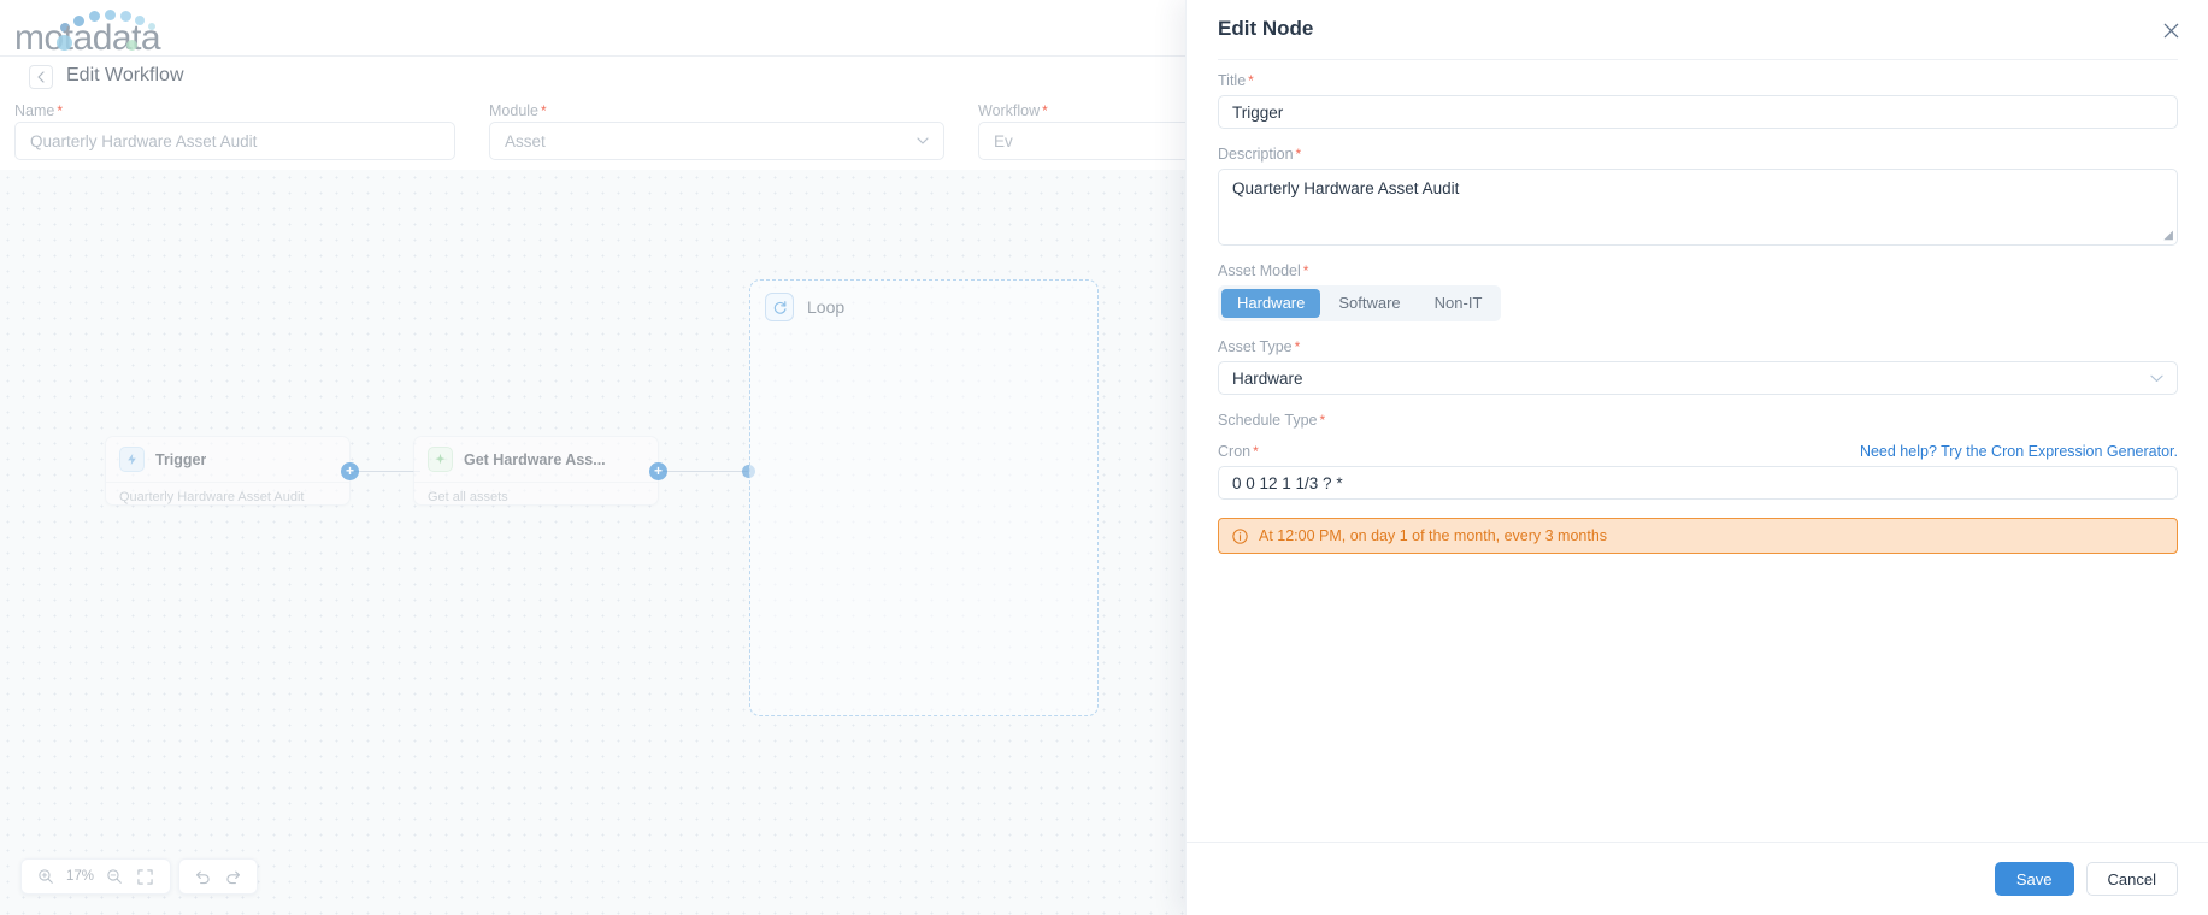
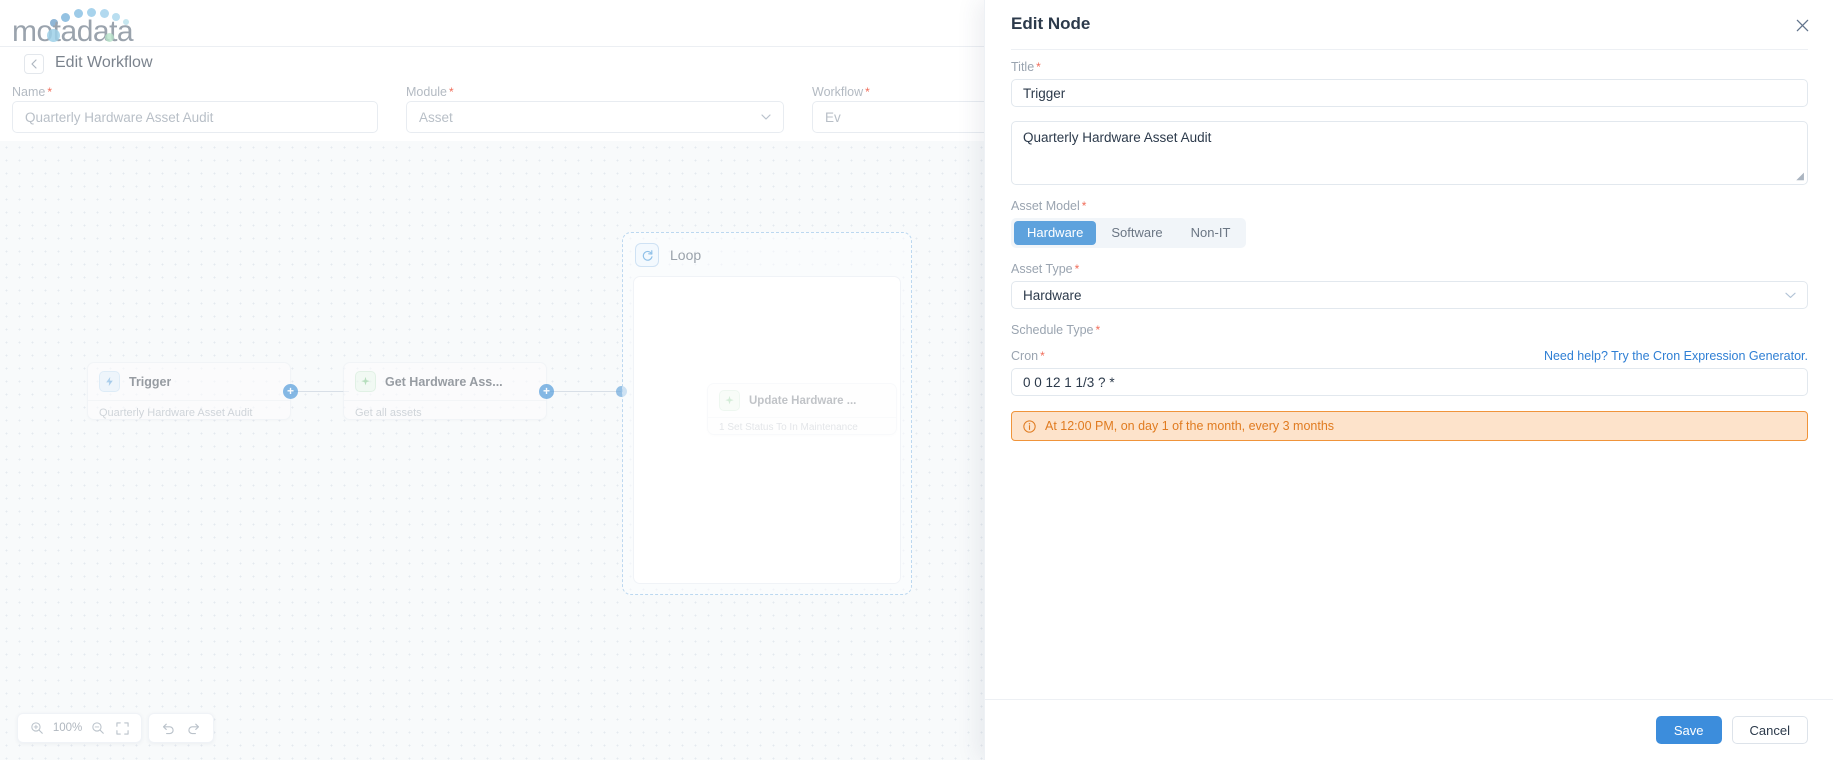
  motadata
  Edit Workflow
  Name *
  Quarterly Hardware Asset Audit
  Module *
  Asset
  Workflow *
  Ev
  Trigger
  Quarterly Hardware Asset Audit
  +
  Get Hardware Ass...
  Get all assets
  +
  Loop
+ Update Hardware ...
+ 1 Set Status To In Maintenance
- 17%
+ 100%
  Edit Node
  Title *
  Trigger
- Description *
  Quarterly Hardware Asset Audit
  ◢
  Asset Model *
  Hardware
  Software
  Non-IT
  Asset Type *
  Hardware
  Schedule Type *
  Cron *
  Need help? Try the Cron Expression Generator.
  0 0 12 1 1/3 ? *
  At 12:00 PM, on day 1 of the month, every 3 months
  Save
  Cancel
